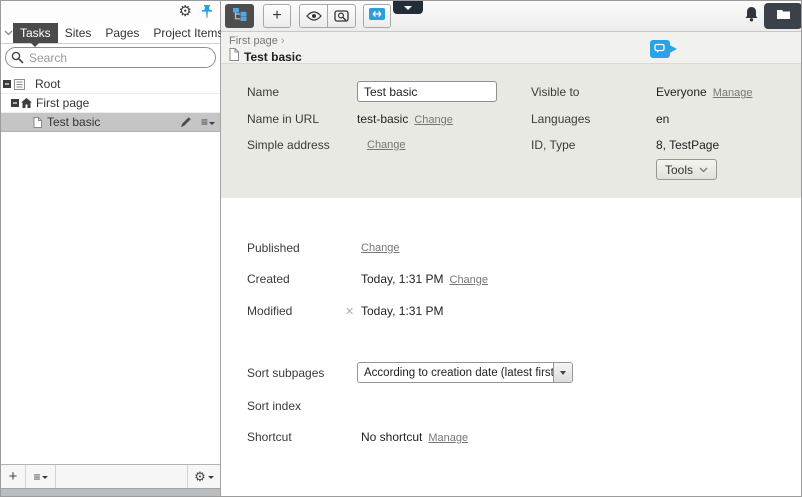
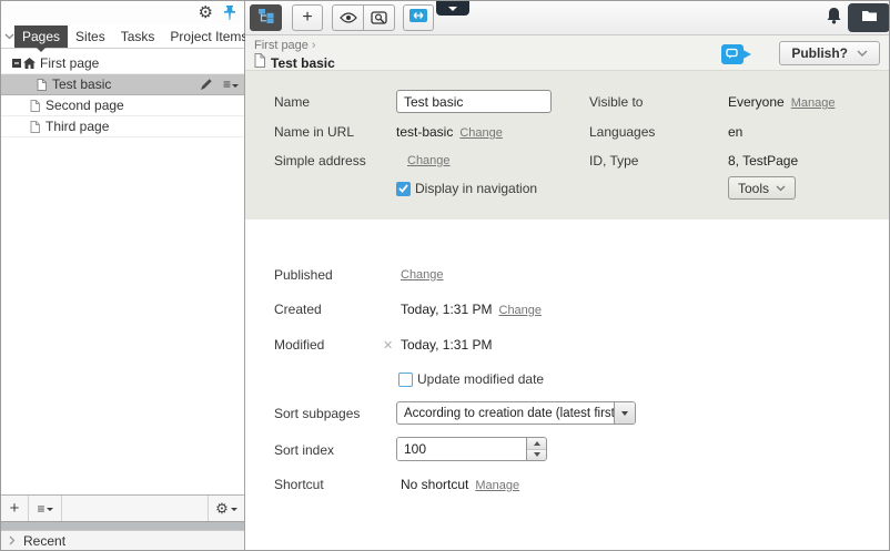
  ⚙
- Tasks
+ Pages
  Sites
- Pages
+ Tasks
  Project Item
- Search
- Root
  First page
  Test basic
  ≡
+ Second page
+ Third page
  +
  ≡
  ⚙
+ Recent
  +
  First page
  ›
  Test basic
+ Publish?
  Name
  Test basic
  Name in URL
  test-basic
  Change
  Simple address
  Change
+ Display in navigation
  Visible to
  Everyone
  Manage
  Languages
  en
  ID, Type
  8, TestPage
  Tools
  Published
  Change
  Created
  Today, 1:31 PM
  Change
  Modified
  ✕
  Today, 1:31 PM
+ Update modified date
  Sort subpages
  According to creation date (latest firs
  Sort index
+ 100
  Shortcut
  No shortcut
  Manage
